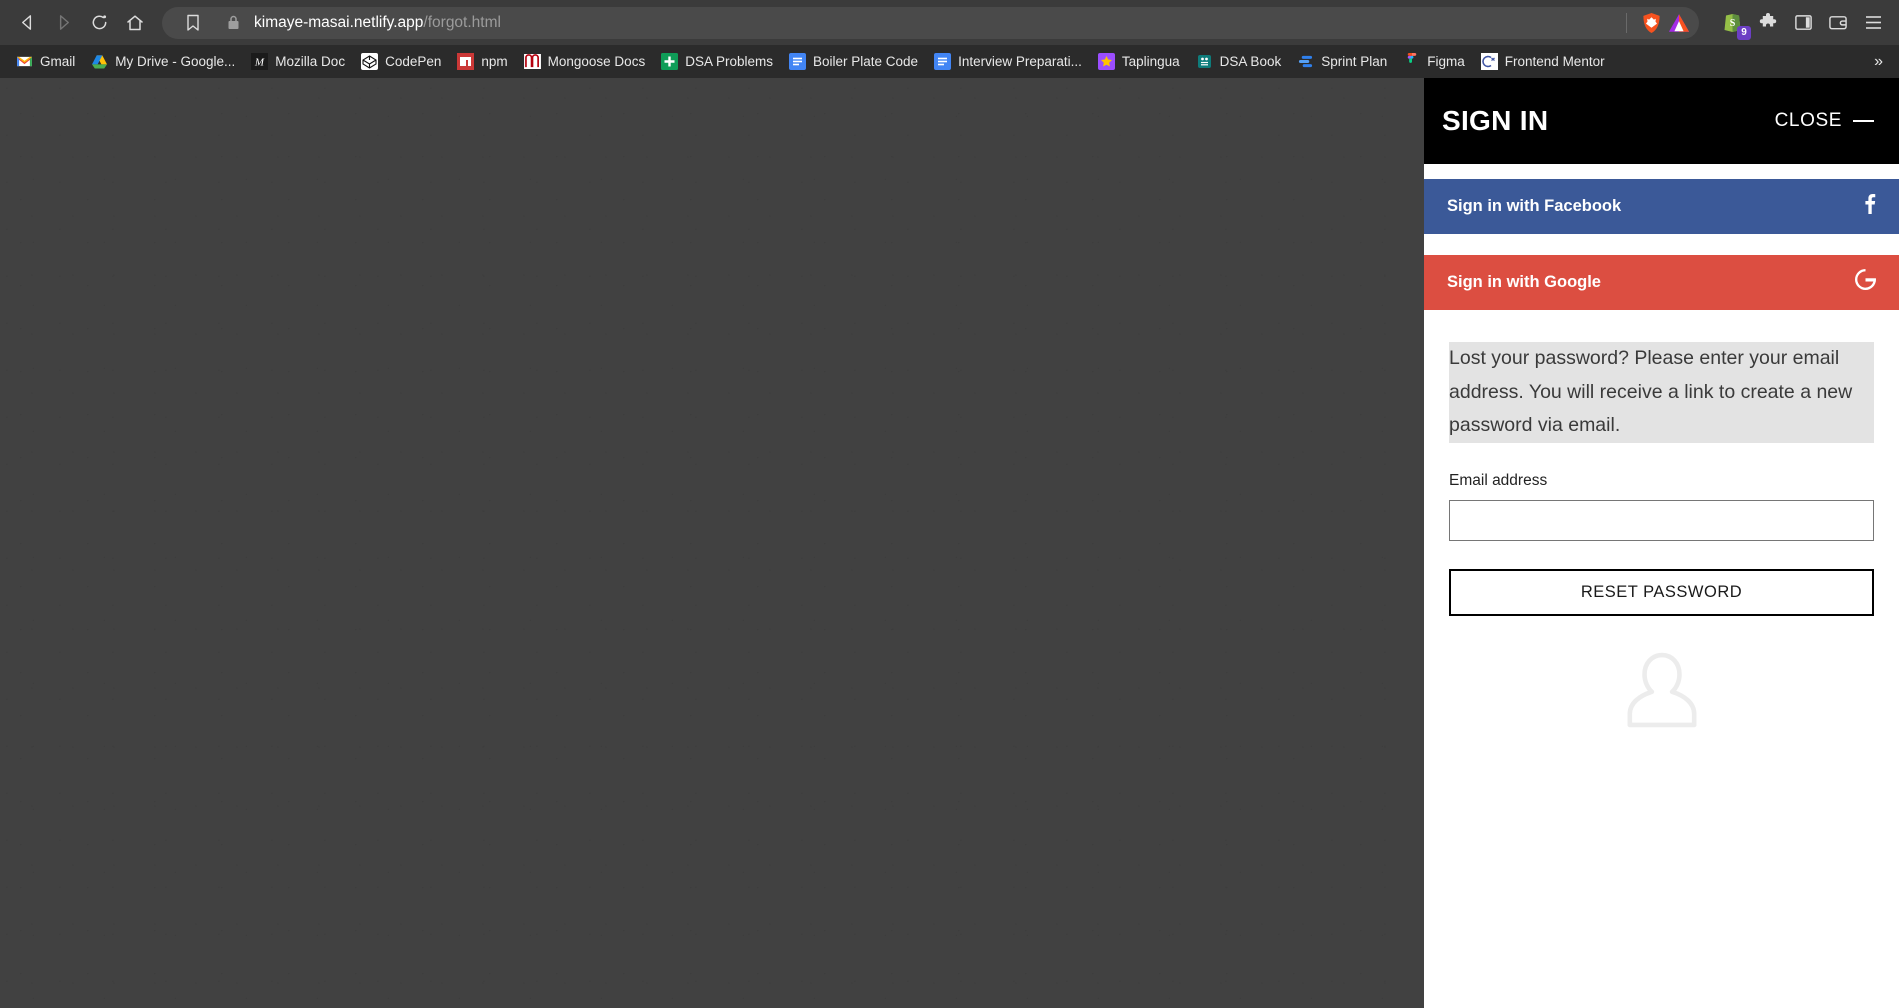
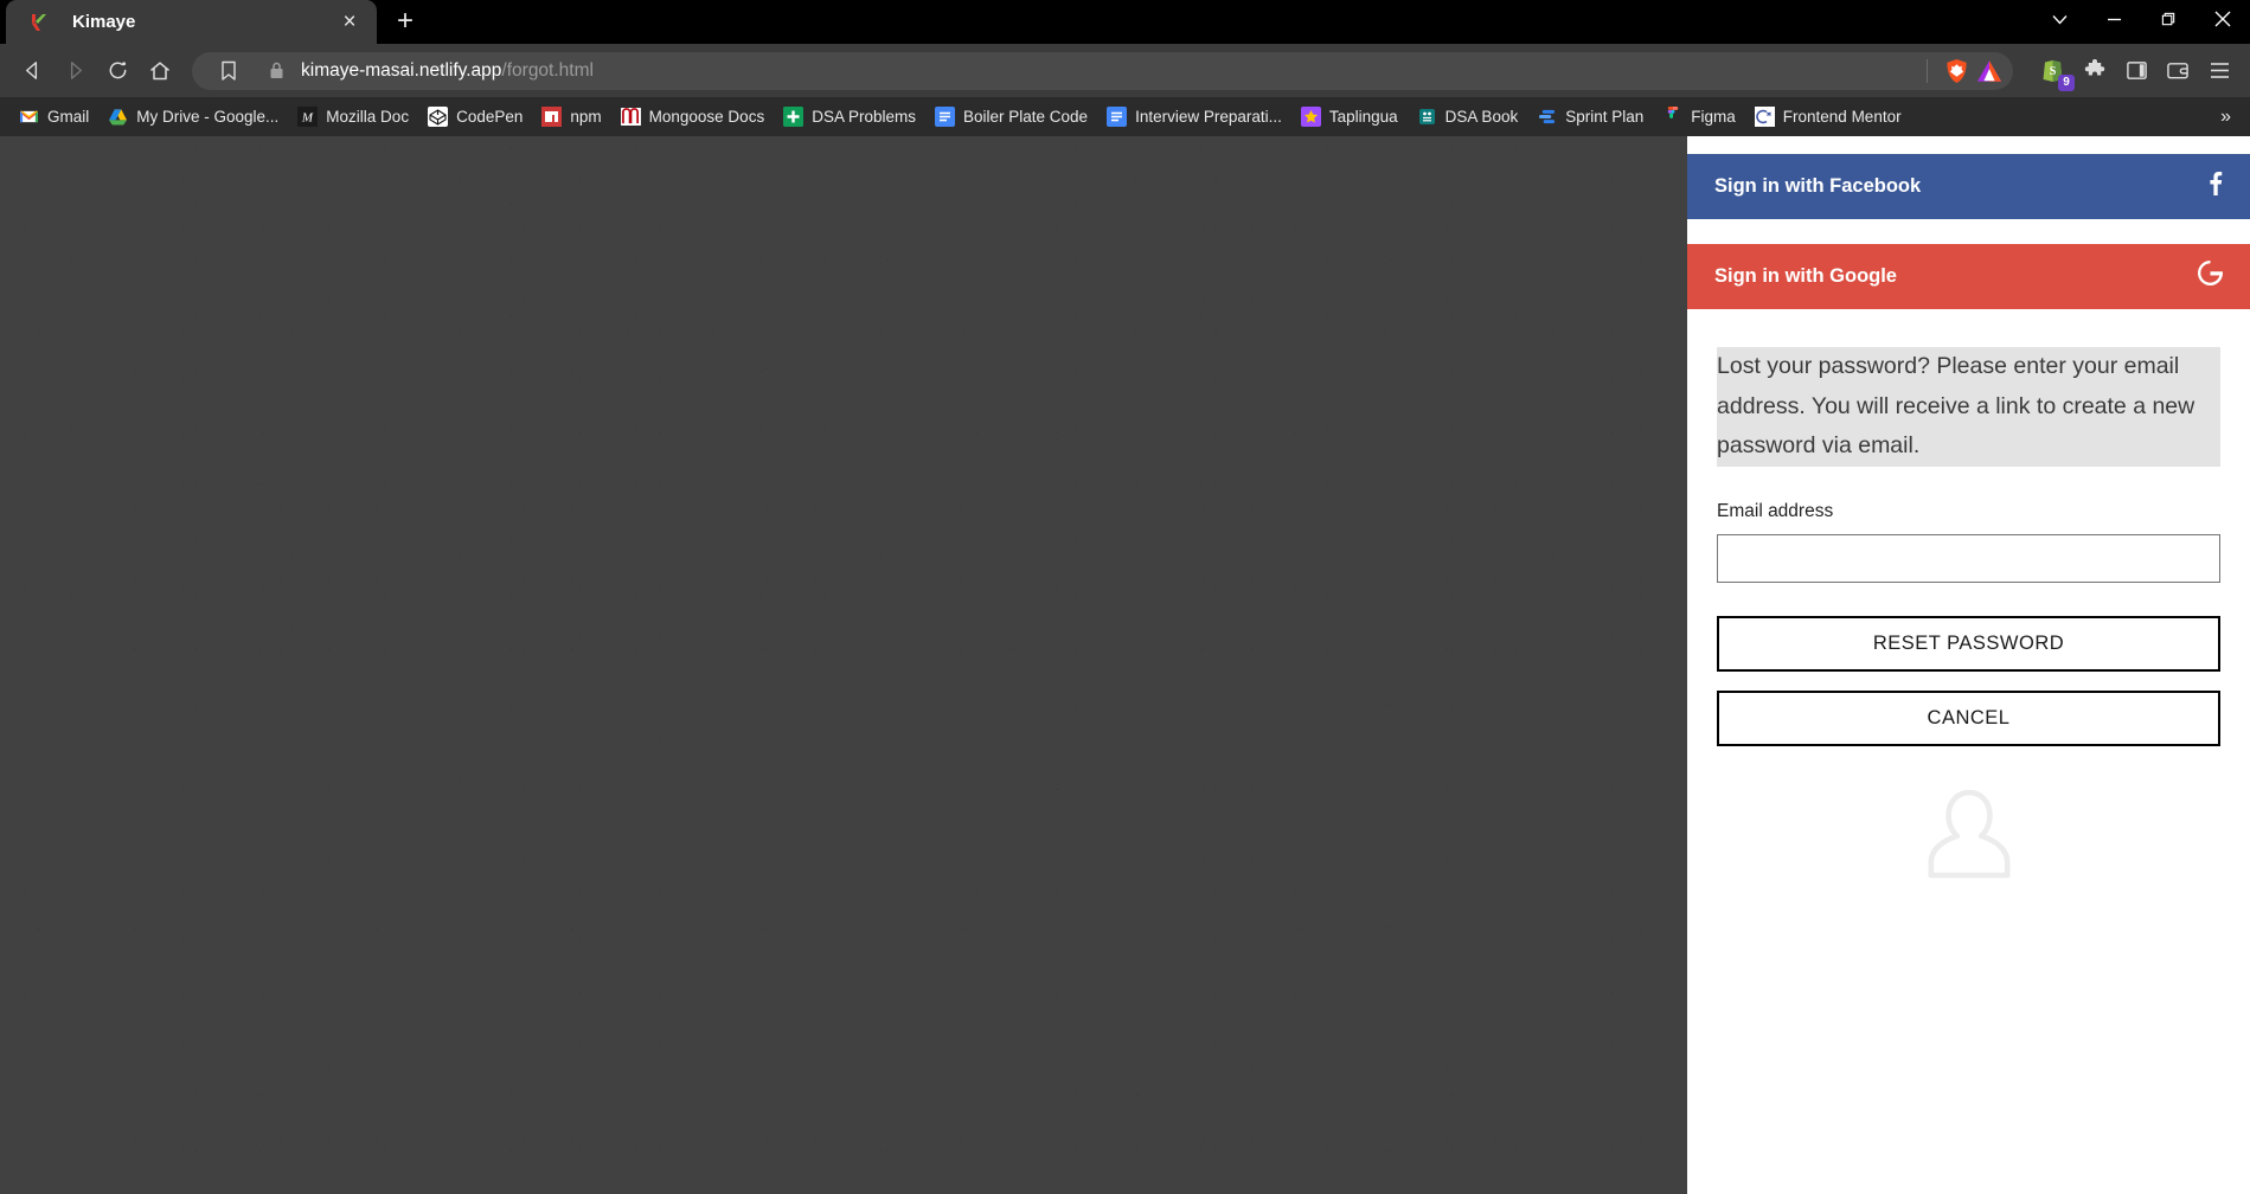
+ Kimaye
+ ×
+ +
  kimaye-masai.netlify.app/forgot.html
  S
  9
  Gmail
  My Drive - Google...
  M
  Mozilla Doc
  CodePen
  npm
  Mongoose Docs
  DSA Problems
  Boiler Plate Code
  Interview Preparati...
  Taplingua
  DSA Book
  Sprint Plan
  Figma
  Frontend Mentor
  »
- SIGN IN
- CLOSE
  Sign in with Facebook
  Sign in with Google
  Lost your password? Please enter your email address. You will receive a link to create a new password via email.
  Email address
  RESET PASSWORD
+ CANCEL
